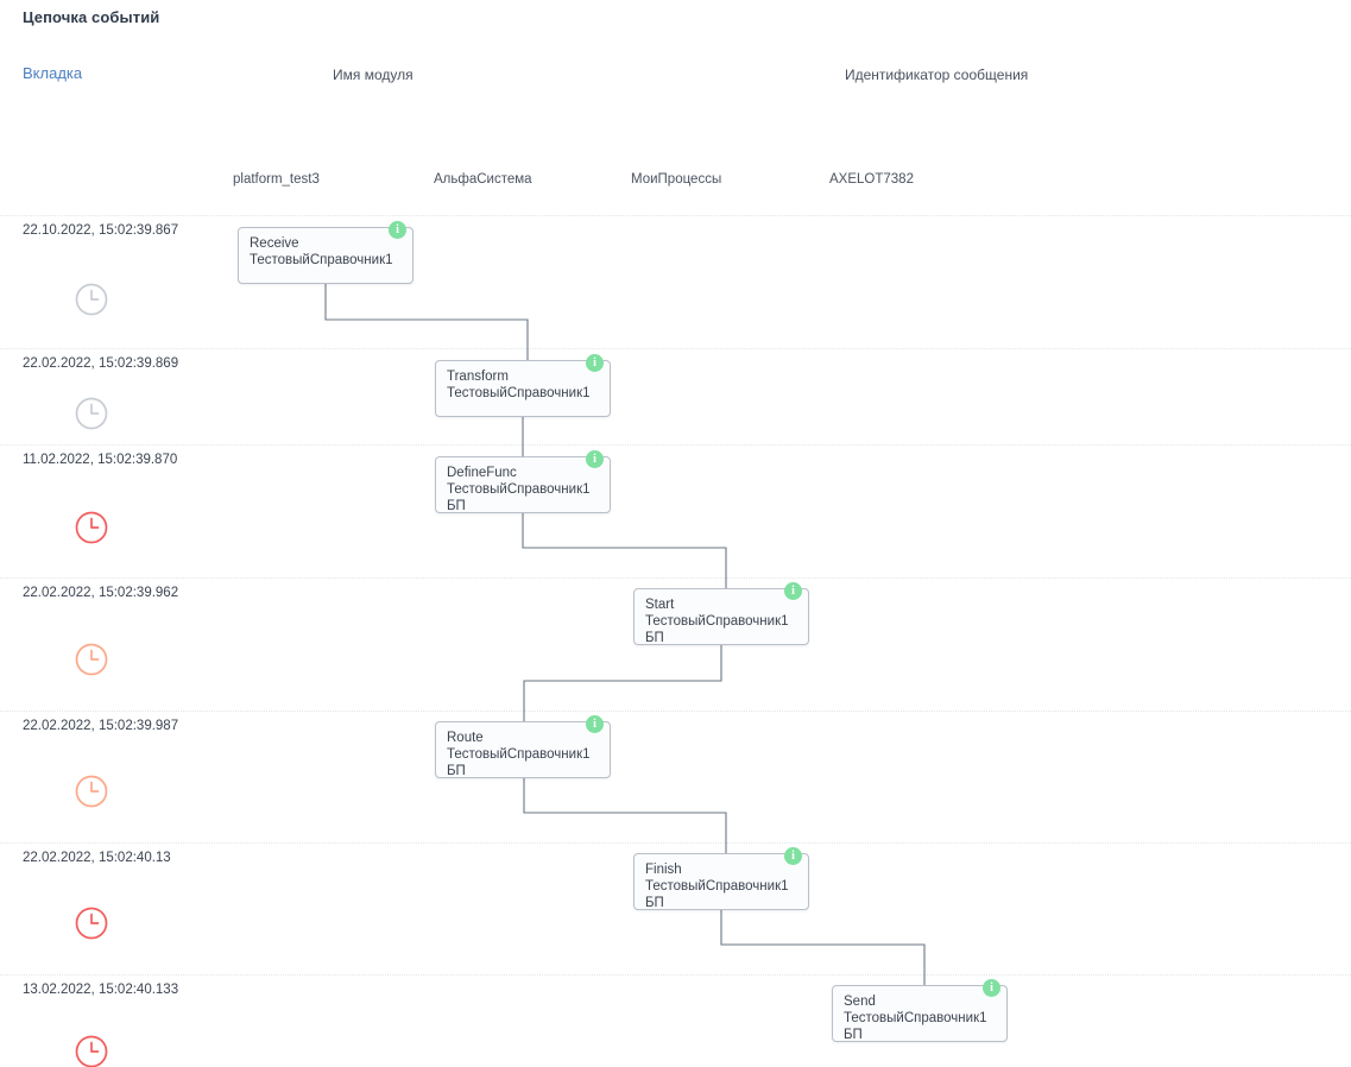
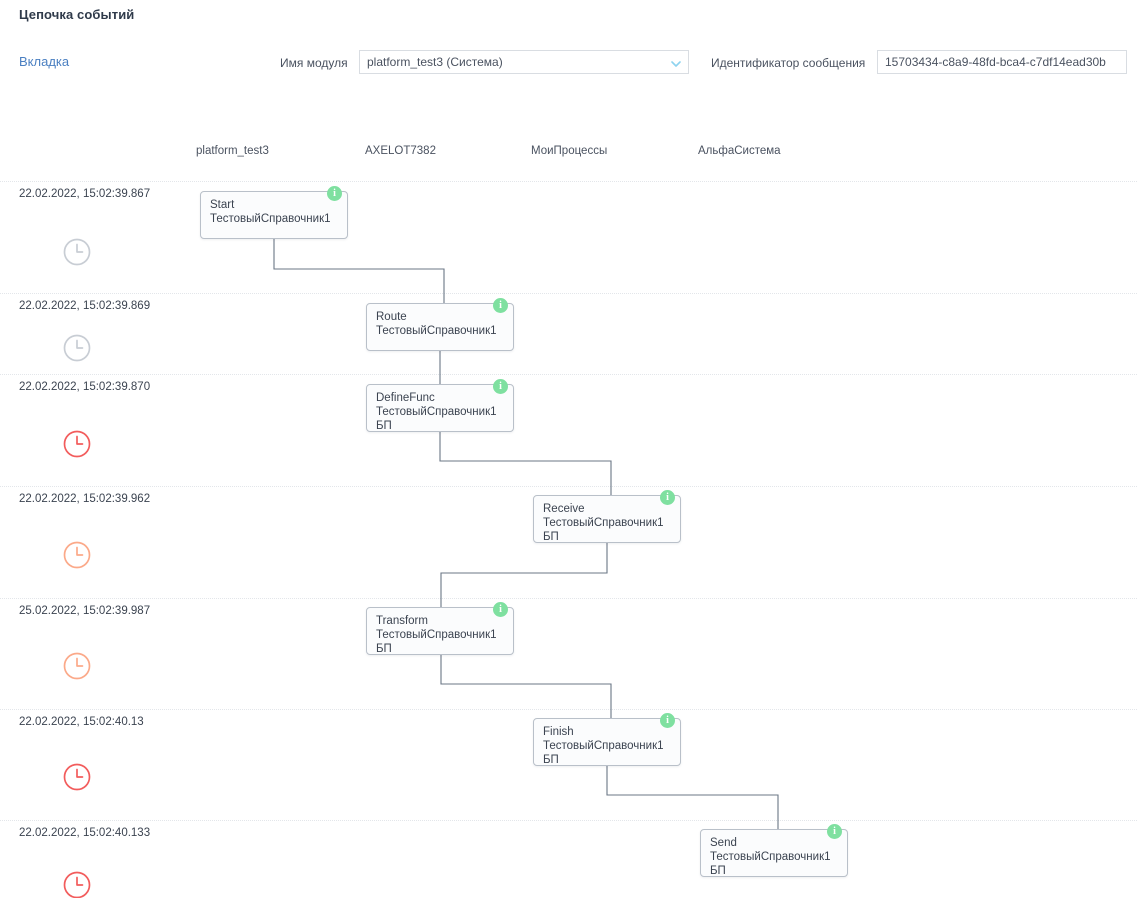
  Цепочка событий
  Вкладка
  Имя модуля
+ platform_test3 (Система)
  Идентификатор сообщения
+ 15703434-c8a9-48fd-bca4-c7df14ead30b
  platform_test3
- АльфаСистема
+ AXELOT7382
  МоиПроцессы
- AXELOT7382
+ АльфаСистема
- 22.10.2022, 15:02:39.867
+ 22.02.2022, 15:02:39.867
  22.02.2022, 15:02:39.869
- 11.02.2022, 15:02:39.870
+ 22.02.2022, 15:02:39.870
  22.02.2022, 15:02:39.962
- 22.02.2022, 15:02:39.987
+ 25.02.2022, 15:02:39.987
  22.02.2022, 15:02:40.13
- 13.02.2022, 15:02:40.133
+ 22.02.2022, 15:02:40.133
- Receive
+ Start
  ТестовыйСправочник1
  i
- Transform
+ Route
  ТестовыйСправочник1
  i
  DefineFunc
  ТестовыйСправочник1
  БП
  i
- Start
+ Receive
  ТестовыйСправочник1
  БП
  i
- Route
+ Transform
  ТестовыйСправочник1
  БП
  i
  Finish
  ТестовыйСправочник1
  БП
  i
  Send
  ТестовыйСправочник1
  БП
  i
